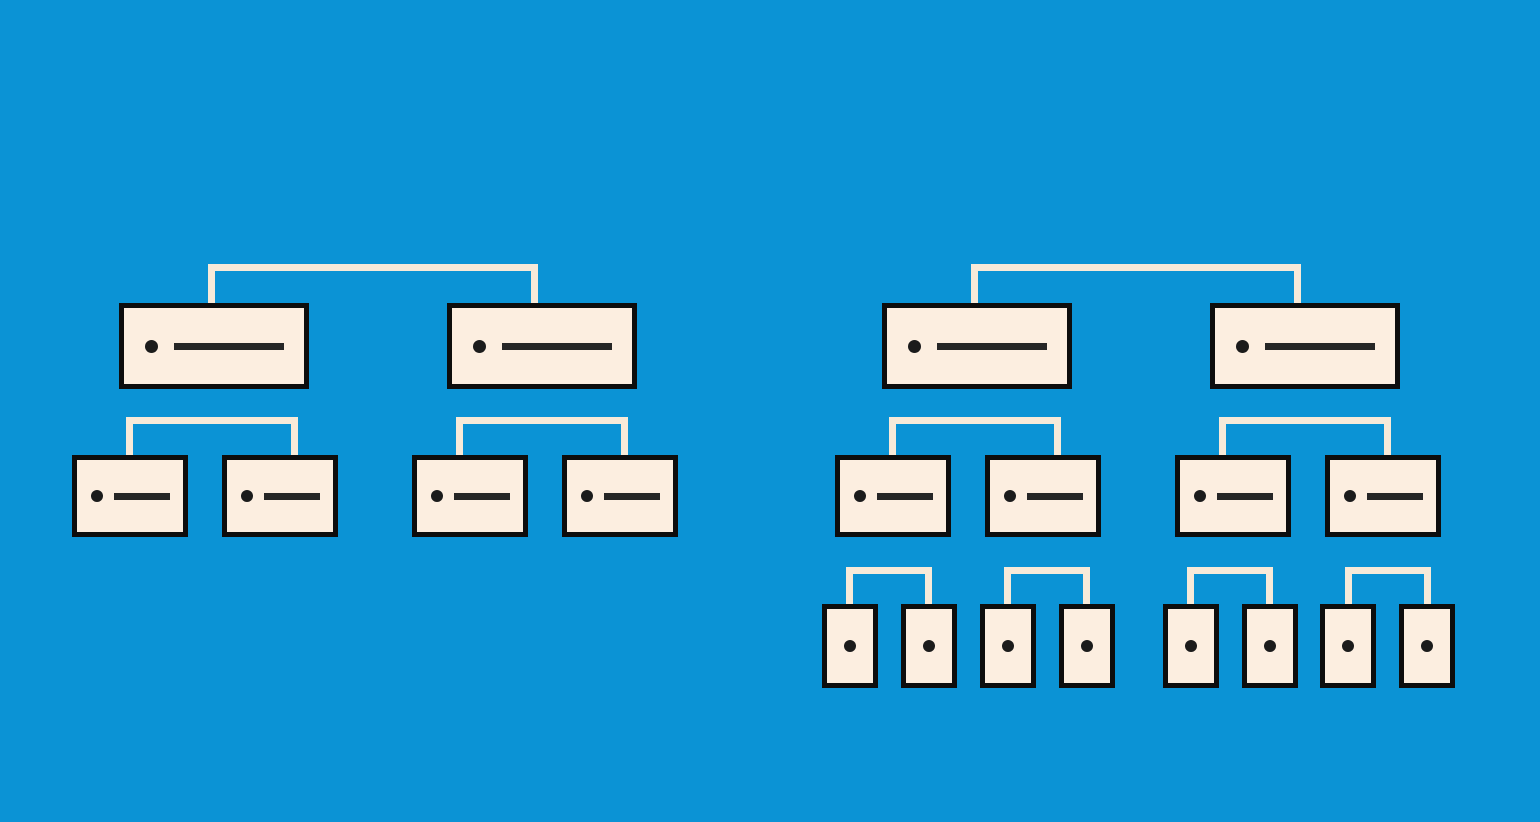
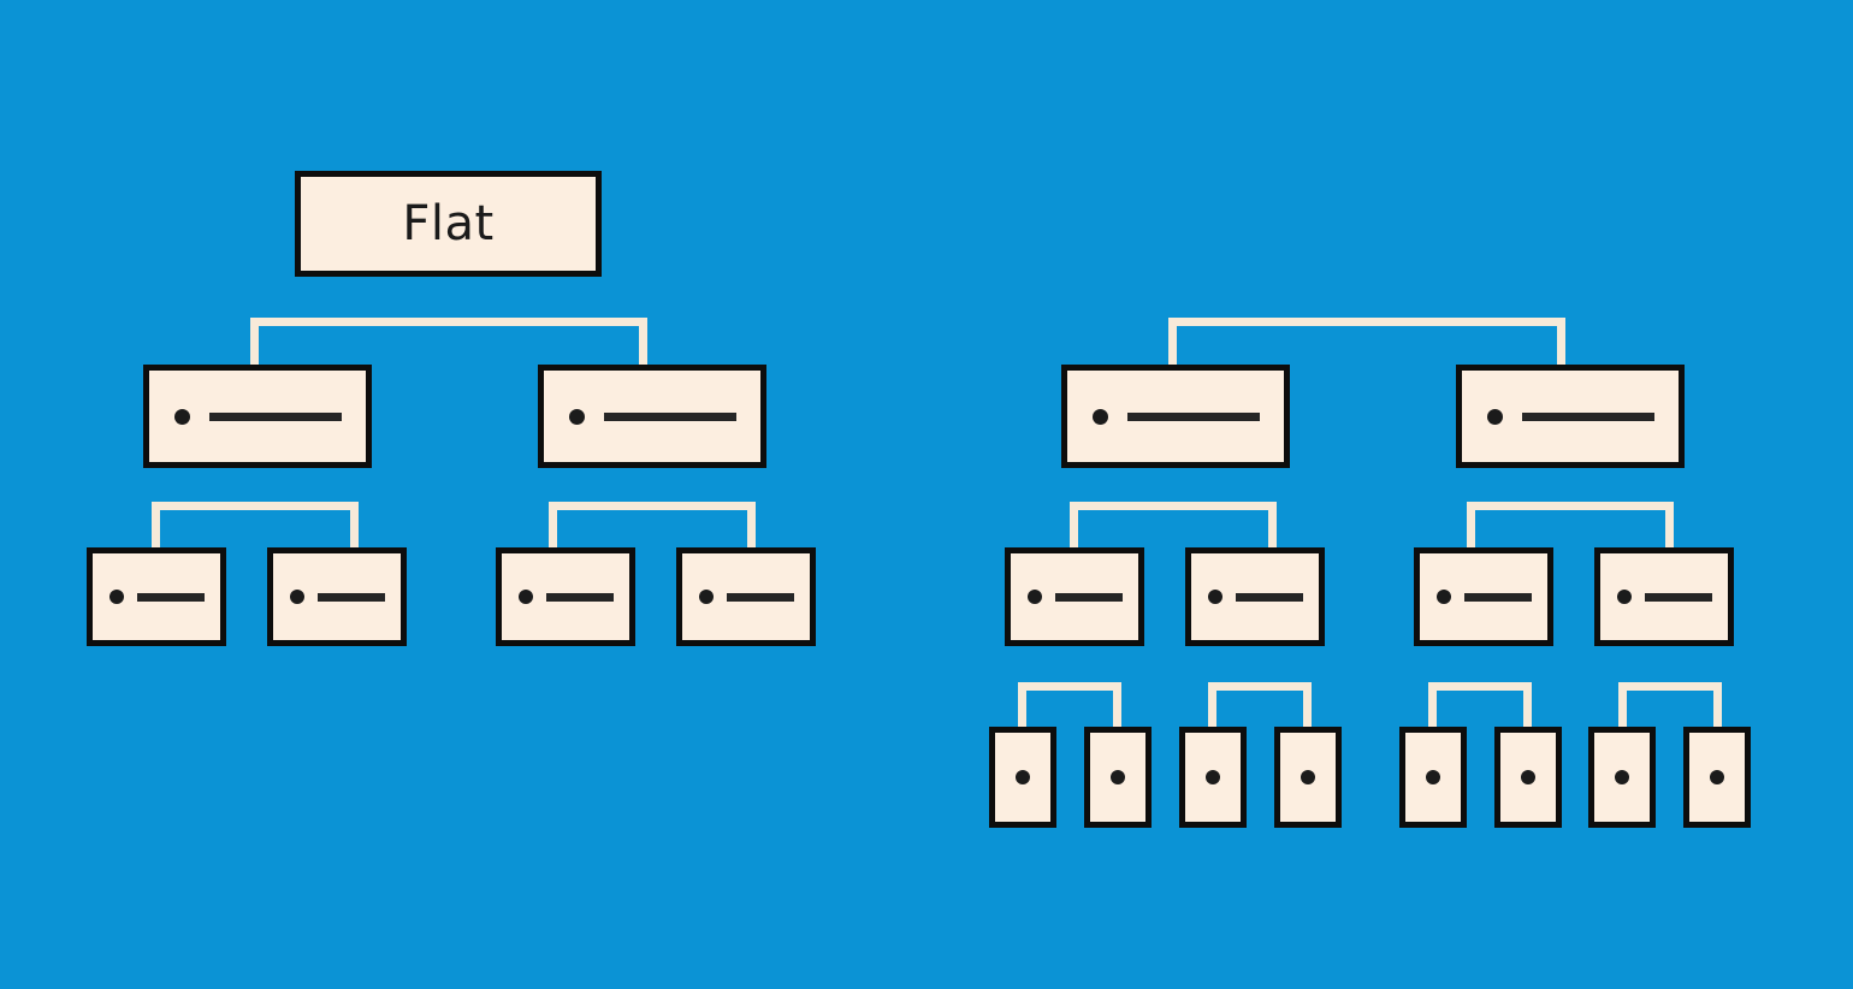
+ Flat
